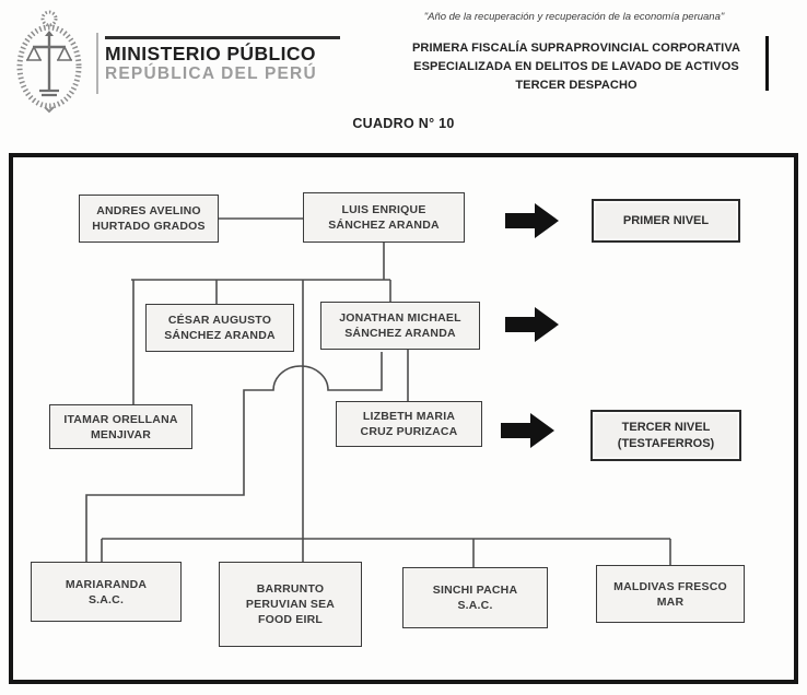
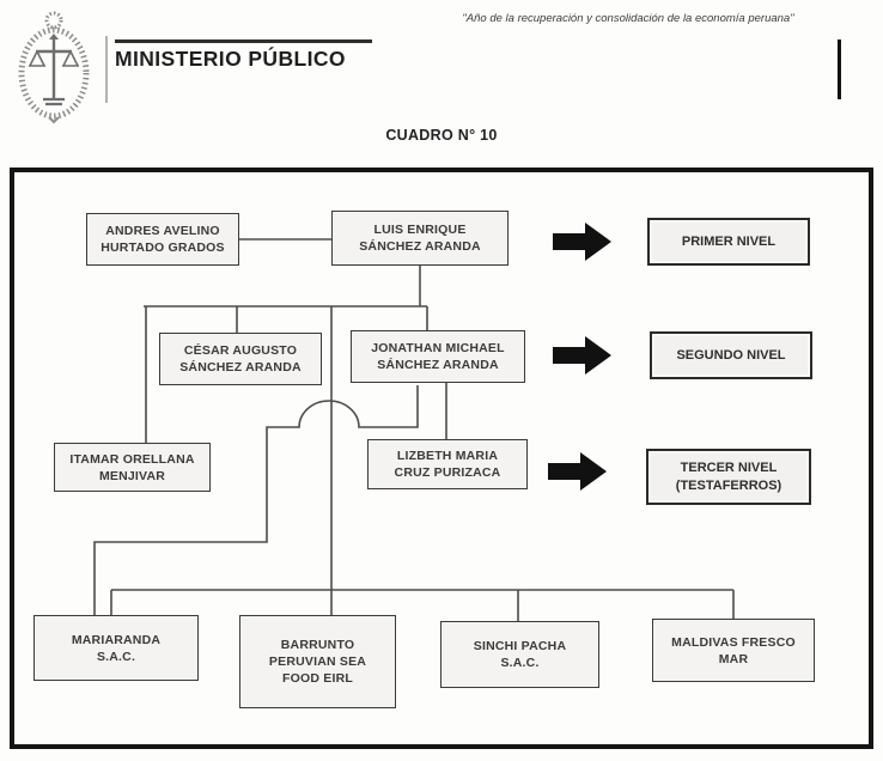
  MINISTERIO PÚBLICO
- REPÚBLICA DEL PERÚ
- "Año de la recuperación y recuperación de la economía peruana"
+ "Año de la recuperación y consolidación de la economía peruana"
- PRIMERA FISCALÍA SUPRAPROVINCIAL CORPORATIVA
- ESPECIALIZADA EN DELITOS DE LAVADO DE ACTIVOS
- TERCER DESPACHO
  CUADRO N° 10
  ANDRES AVELINO
  HURTADO GRADOS
  LUIS ENRIQUE
  SÁNCHEZ ARANDA
  CÉSAR AUGUSTO
  SÁNCHEZ ARANDA
  JONATHAN MICHAEL
  SÁNCHEZ ARANDA
  ITAMAR ORELLANA
  MENJIVAR
  LIZBETH MARIA
  CRUZ PURIZACA
  MARIARANDA
  S.A.C.
  BARRUNTO
  PERUVIAN SEA
  FOOD EIRL
  SINCHI PACHA
  S.A.C.
  MALDIVAS FRESCO
  MAR
  PRIMER NIVEL
+ SEGUNDO NIVEL
  TERCER NIVEL
  (TESTAFERROS)
